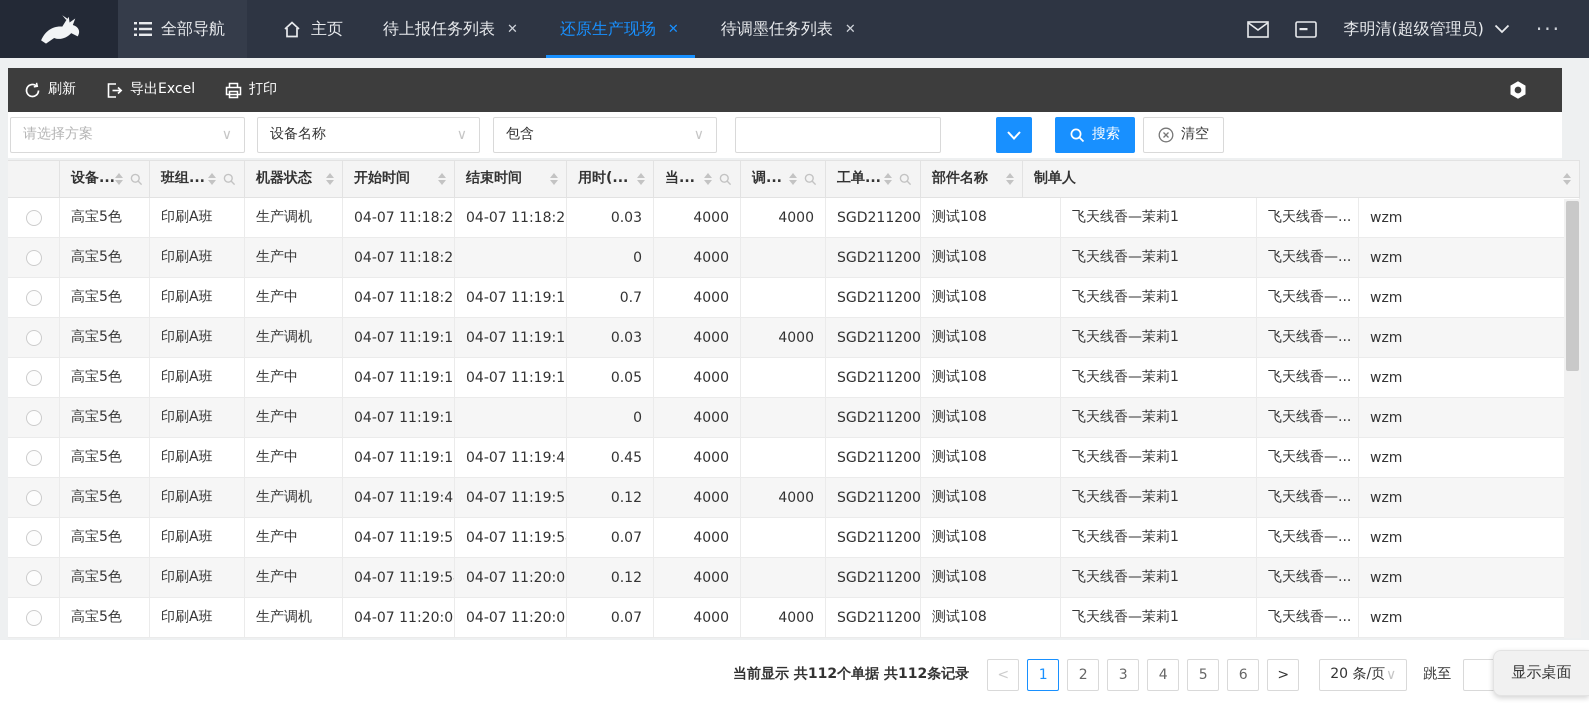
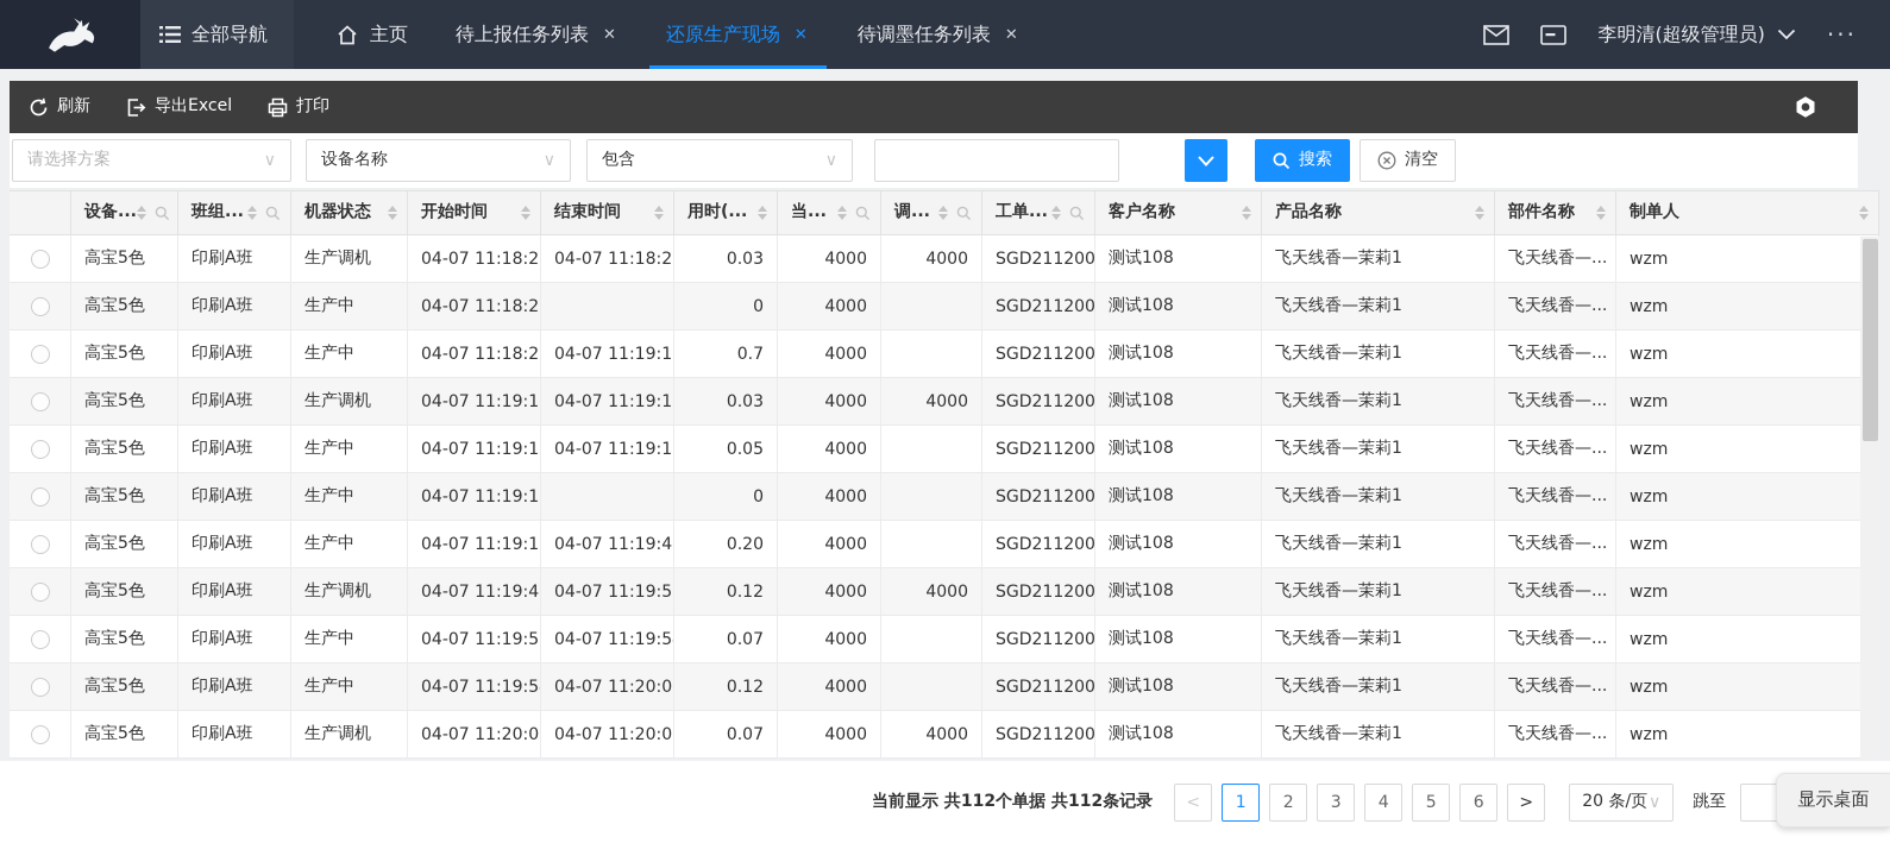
  全部导航
  主页
  待上报任务列表
  ✕
  还原生产现场
  ✕
  待调墨任务列表
  ✕
  李明清(超级管理员)
  ···
  刷新
  导出Excel
  打印
  请选择方案
  ∨
  设备名称
  ∨
  包含
  ∨
  搜索
  清空
  设备...
  班组...
  机器状态
  开始时间
  结束时间
  用时(...
  当...
  调...
  工单...
+ 客户名称
+ 产品名称
  部件名称
  制单人
  高宝5色
  印刷A班
  生产调机
  04-07 11:18:2
  04-07 11:18:2
  0.03
  4000
  4000
  SGD211200
  测试108
  飞天线香—茉莉1
  飞天线香—...
  wzm
  高宝5色
  印刷A班
  生产中
  04-07 11:18:2
  0
  4000
  SGD211200
  测试108
  飞天线香—茉莉1
  飞天线香—...
  wzm
  高宝5色
  印刷A班
  生产中
  04-07 11:18:2
  04-07 11:19:1
  0.7
  4000
  SGD211200
  测试108
  飞天线香—茉莉1
  飞天线香—...
  wzm
  高宝5色
  印刷A班
  生产调机
  04-07 11:19:1
  04-07 11:19:1
  0.03
  4000
  4000
  SGD211200
  测试108
  飞天线香—茉莉1
  飞天线香—...
  wzm
  高宝5色
  印刷A班
  生产中
  04-07 11:19:1
  04-07 11:19:1
  0.05
  4000
  SGD211200
  测试108
  飞天线香—茉莉1
  飞天线香—...
  wzm
  高宝5色
  印刷A班
  生产中
  04-07 11:19:1
  0
  4000
  SGD211200
  测试108
  飞天线香—茉莉1
  飞天线香—...
  wzm
  高宝5色
  印刷A班
  生产中
  04-07 11:19:1
  04-07 11:19:4
- 0.45
+ 0.20
  4000
  SGD211200
  测试108
  飞天线香—茉莉1
  飞天线香—...
  wzm
  高宝5色
  印刷A班
  生产调机
  04-07 11:19:4
  04-07 11:19:5
  0.12
  4000
  4000
  SGD211200
  测试108
  飞天线香—茉莉1
  飞天线香—...
  wzm
  高宝5色
  印刷A班
  生产中
  04-07 11:19:5
  04-07 11:19:5
  0.07
  4000
  SGD211200
  测试108
  飞天线香—茉莉1
  飞天线香—...
  wzm
  高宝5色
  印刷A班
  生产中
  04-07 11:19:5
  04-07 11:20:0
  0.12
  4000
  SGD211200
  测试108
  飞天线香—茉莉1
  飞天线香—...
  wzm
  高宝5色
  印刷A班
  生产调机
  04-07 11:20:0
  04-07 11:20:0
  0.07
  4000
  4000
  SGD211200
  测试108
  飞天线香—茉莉1
  飞天线香—...
  wzm
  当前显示 共112个单据 共112条记录
  <
  1
  2
  3
  4
  5
  6
  >
  20 条/页
  ∨
  跳至
  显示桌面
